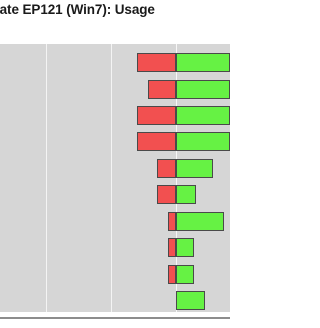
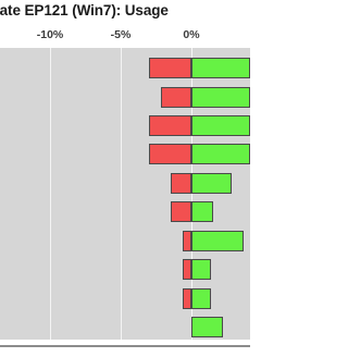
  ate EP121 (Win7): Usage
+ -10%
+ -5%
+ 0%
